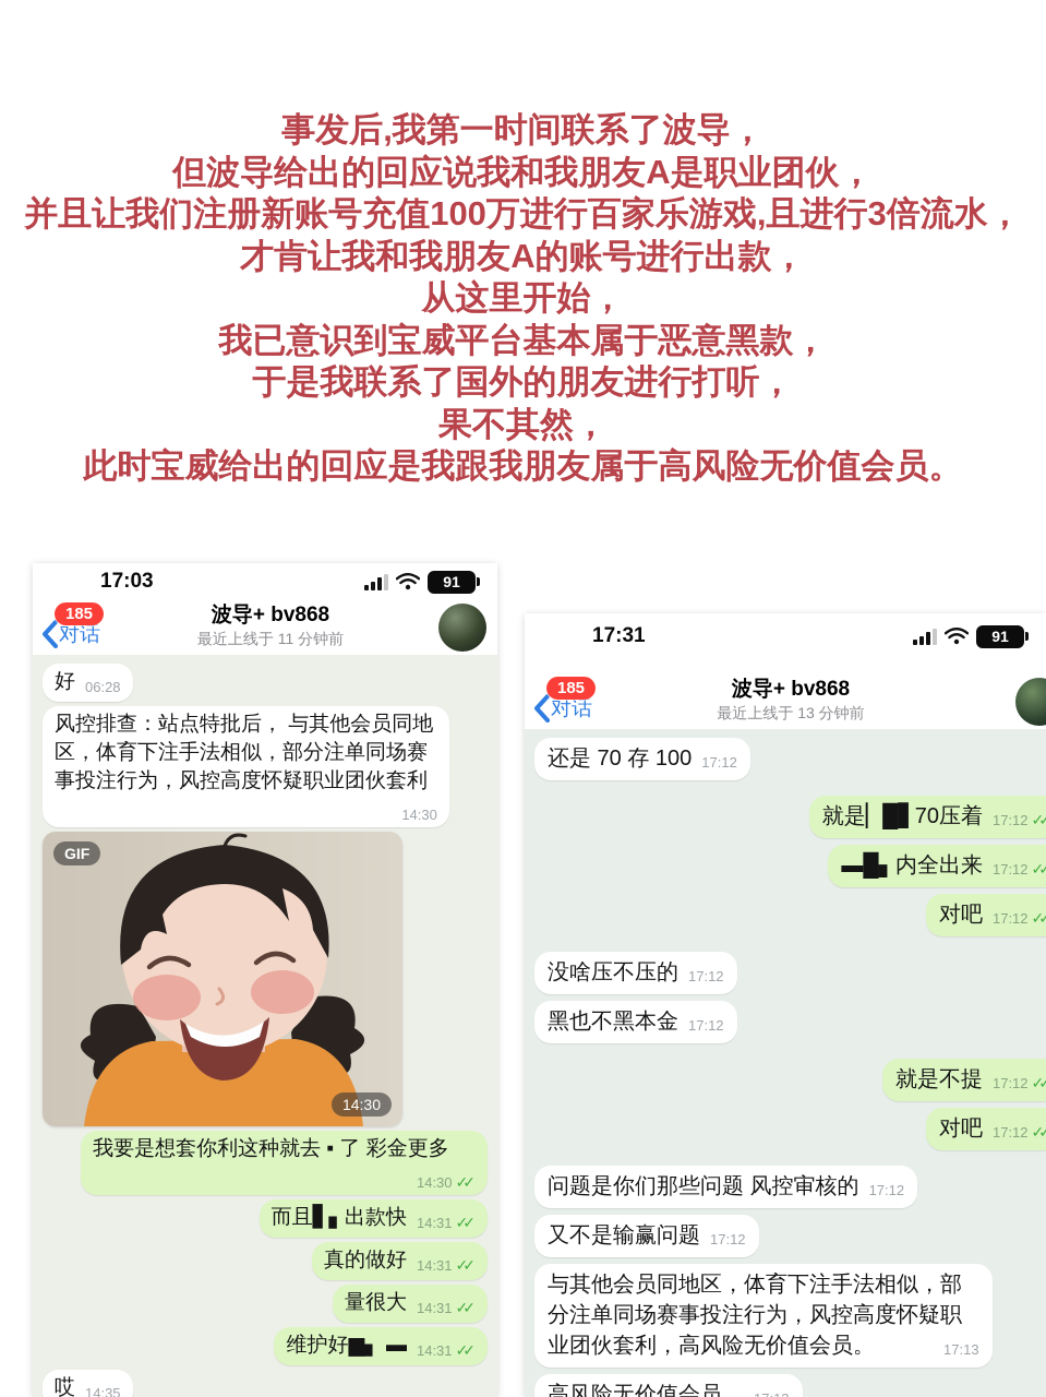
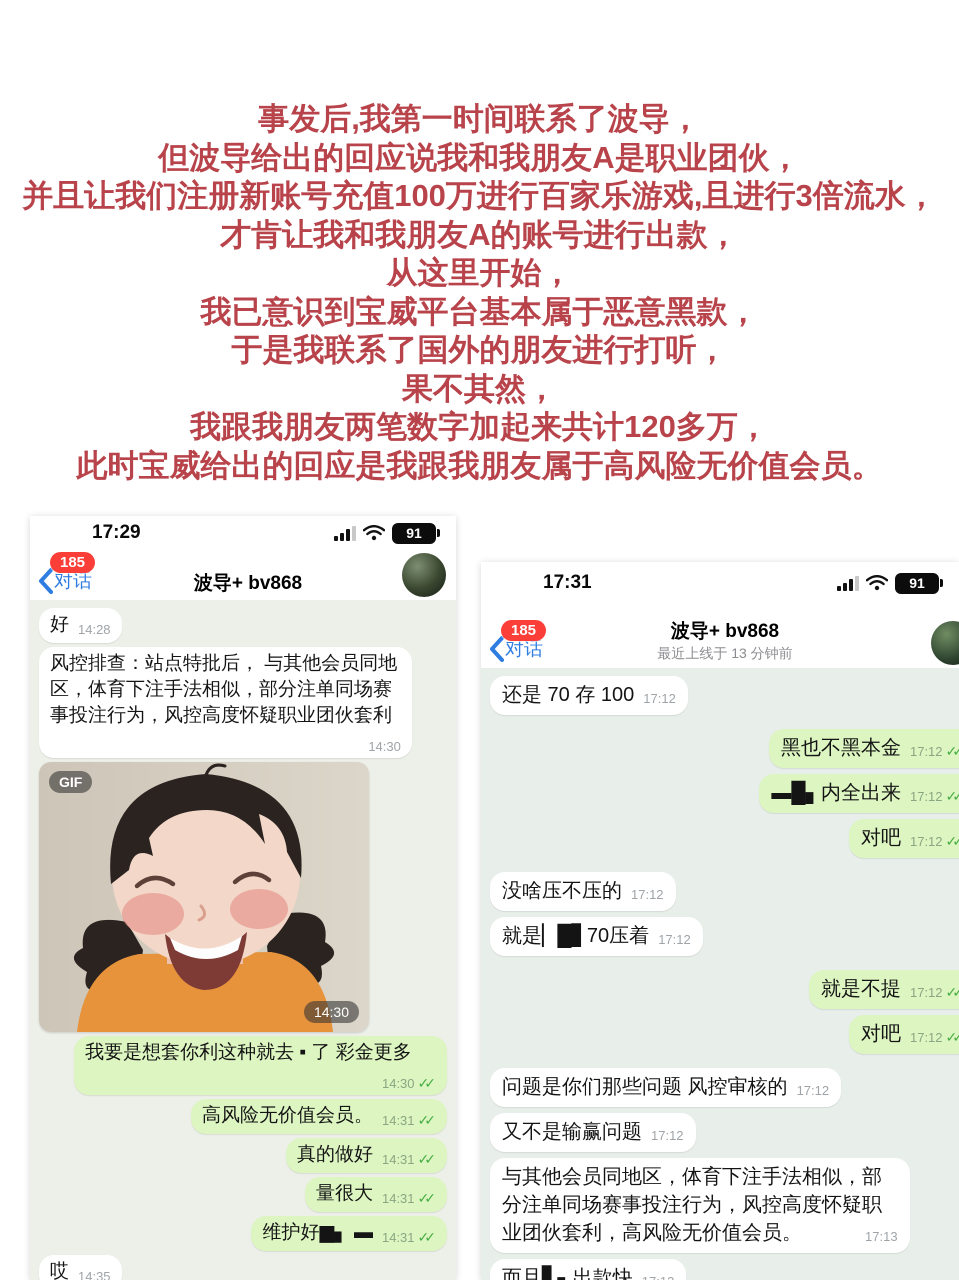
  事发后,我第一时间联系了波导，
  但波导给出的回应说我和我朋友A是职业团伙，
  并且让我们注册新账号充值100万进行百家乐游戏,且进行3倍流水，
  才肯让我和我朋友A的账号进行出款，
  从这里开始，
  我已意识到宝威平台基本属于恶意黑款，
  于是我联系了国外的朋友进行打听，
  果不其然，
+ 我跟我朋友两笔数字加起来共计120多万，
  此时宝威给出的回应是我跟我朋友属于高风险无价值会员。
- 17:03
+ 17:29
  91
  对话
  185
  波导+ bv868
- 最近上线于 11 分钟前
  好
- 06:28
+ 14:28
  风控排查：站点特批后， 与其他会员同地区，体育下注手法相似，部分注单同场赛事投注行为，风控高度怀疑职业团伙套利
  14:30
  GIF
  14:30
  我要是想套你利这种就去 ▪ 了 彩金更多
  14:30
  ✓✓
- 而且▋▖出款快
+ 高风险无价值会员。
  14:31
  ✓✓
  真的做好
  14:31
  ✓✓
  量很大
  14:31
  ✓✓
  维护好▆▖ ▬
  14:31
  ✓✓
  哎
  14:35
  17:31
  91
  对话
  185
  波导+ bv868
  最近上线于 13 分钟前
  还是 70 存 100
  17:12
- 就是▏█▋70压着
+ 黑也不黑本金
  17:12
  ✓✓
  ▬█▖内全出来
  17:12
  ✓✓
  对吧
  17:12
  ✓✓
  没啥压不压的
  17:12
- 黑也不黑本金
+ 就是▏█▋70压着
  17:12
  就是不提
  17:12
  ✓✓
  对吧
  17:12
  ✓✓
  问题是你们那些问题 风控审核的
  17:12
  又不是输赢问题
  17:12
  与其他会员同地区，体育下注手法相似，部分注单同场赛事投注行为，风控高度怀疑职业团伙套利，高风险无价值会员。
  17:13
- 高风险无价值会员。
+ 而且▋▖出款快
